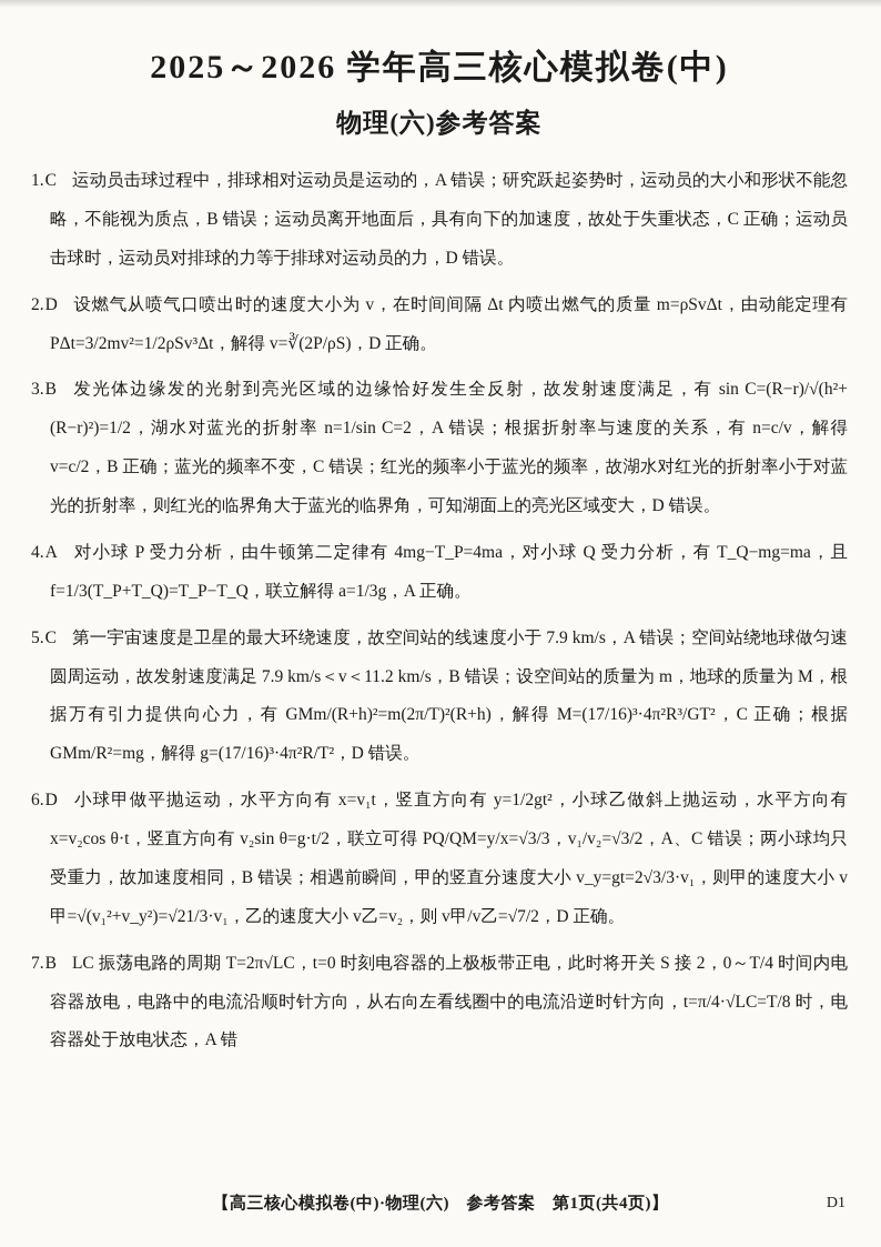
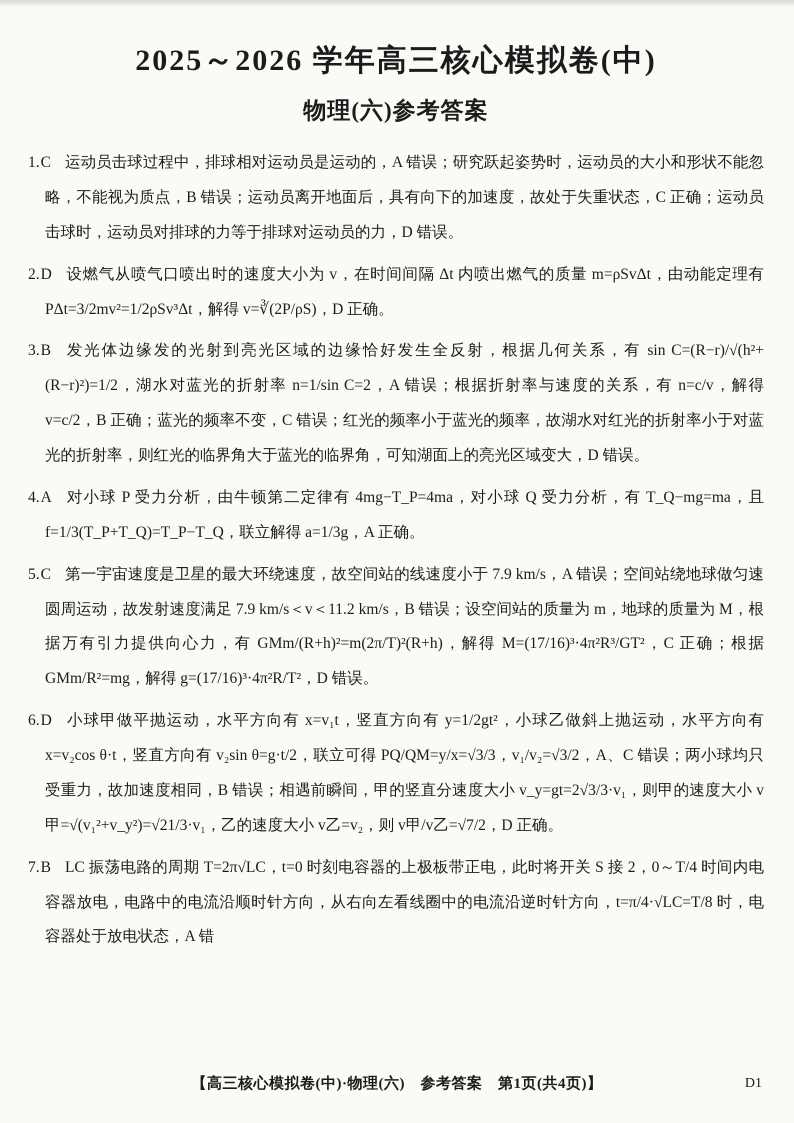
  2025～2026 学年高三核心模拟卷(中)
  物理(六)参考答案
  1.C 运动员击球过程中，排球相对运动员是运动的，A 错误；研究跃起姿势时，运动员的大小和形状不能忽略，不能视为质点，B 错误；运动员离开地面后，具有向下的加速度，故处于失重状态，C 正确；运动员击球时，运动员对排球的力等于排球对运动员的力，D 错误。
  2.D 设燃气从喷气口喷出时的速度大小为 v，在时间间隔 Δt 内喷出燃气的质量 m=ρSvΔt，由动能定理有 PΔt=3/2mv²=1/2ρSv³Δt，解得 v=∛(2P/ρS)，D 正确。
- 3.B 发光体边缘发的光射到亮光区域的边缘恰好发生全反射，故发射速度满足，有 sin C=(R−r)/√(h²+(R−r)²)=1/2，湖水对蓝光的折射率 n=1/sin C=2，A 错误；根据折射率与速度的关系，有 n=c/v，解得 v=c/2，B 正确；蓝光的频率不变，C 错误；红光的频率小于蓝光的频率，故湖水对红光的折射率小于对蓝光的折射率，则红光的临界角大于蓝光的临界角，可知湖面上的亮光区域变大，D 错误。
+ 3.B 发光体边缘发的光射到亮光区域的边缘恰好发生全反射，根据几何关系，有 sin C=(R−r)/√(h²+(R−r)²)=1/2，湖水对蓝光的折射率 n=1/sin C=2，A 错误；根据折射率与速度的关系，有 n=c/v，解得 v=c/2，B 正确；蓝光的频率不变，C 错误；红光的频率小于蓝光的频率，故湖水对红光的折射率小于对蓝光的折射率，则红光的临界角大于蓝光的临界角，可知湖面上的亮光区域变大，D 错误。
  4.A 对小球 P 受力分析，由牛顿第二定律有 4mg−T_P=4ma，对小球 Q 受力分析，有 T_Q−mg=ma，且 f=1/3(T_P+T_Q)=T_P−T_Q，联立解得 a=1/3g，A 正确。
  5.C 第一宇宙速度是卫星的最大环绕速度，故空间站的线速度小于 7.9 km/s，A 错误；空间站绕地球做匀速圆周运动，故发射速度满足 7.9 km/s＜v＜11.2 km/s，B 错误；设空间站的质量为 m，地球的质量为 M，根据万有引力提供向心力，有 GMm/(R+h)²=m(2π/T)²(R+h)，解得 M=(17/16)³·4π²R³/GT²，C 正确；根据 GMm/R²=mg，解得 g=(17/16)³·4π²R/T²，D 错误。
  6.D 小球甲做平抛运动，水平方向有 x=v₁t，竖直方向有 y=1/2gt²，小球乙做斜上抛运动，水平方向有 x=v₂cos θ·t，竖直方向有 v₂sin θ=g·t/2，联立可得 PQ/QM=y/x=√3/3，v₁/v₂=√3/2，A、C 错误；两小球均只受重力，故加速度相同，B 错误；相遇前瞬间，甲的竖直分速度大小 v_y=gt=2√3/3·v₁，则甲的速度大小 v甲=√(v₁²+v_y²)=√21/3·v₁，乙的速度大小 v乙=v₂，则 v甲/v乙=√7/2，D 正确。
  7.B LC 振荡电路的周期 T=2π√LC，t=0 时刻电容器的上极板带正电，此时将开关 S 接 2，0～T/4 时间内电容器放电，电路中的电流沿顺时针方向，从右向左看线圈中的电流沿逆时针方向，t=π/4·√LC=T/8 时，电容器处于放电状态，A 错
  【高三核心模拟卷(中)·物理(六) 参考答案 第1页(共4页)】
  D1
